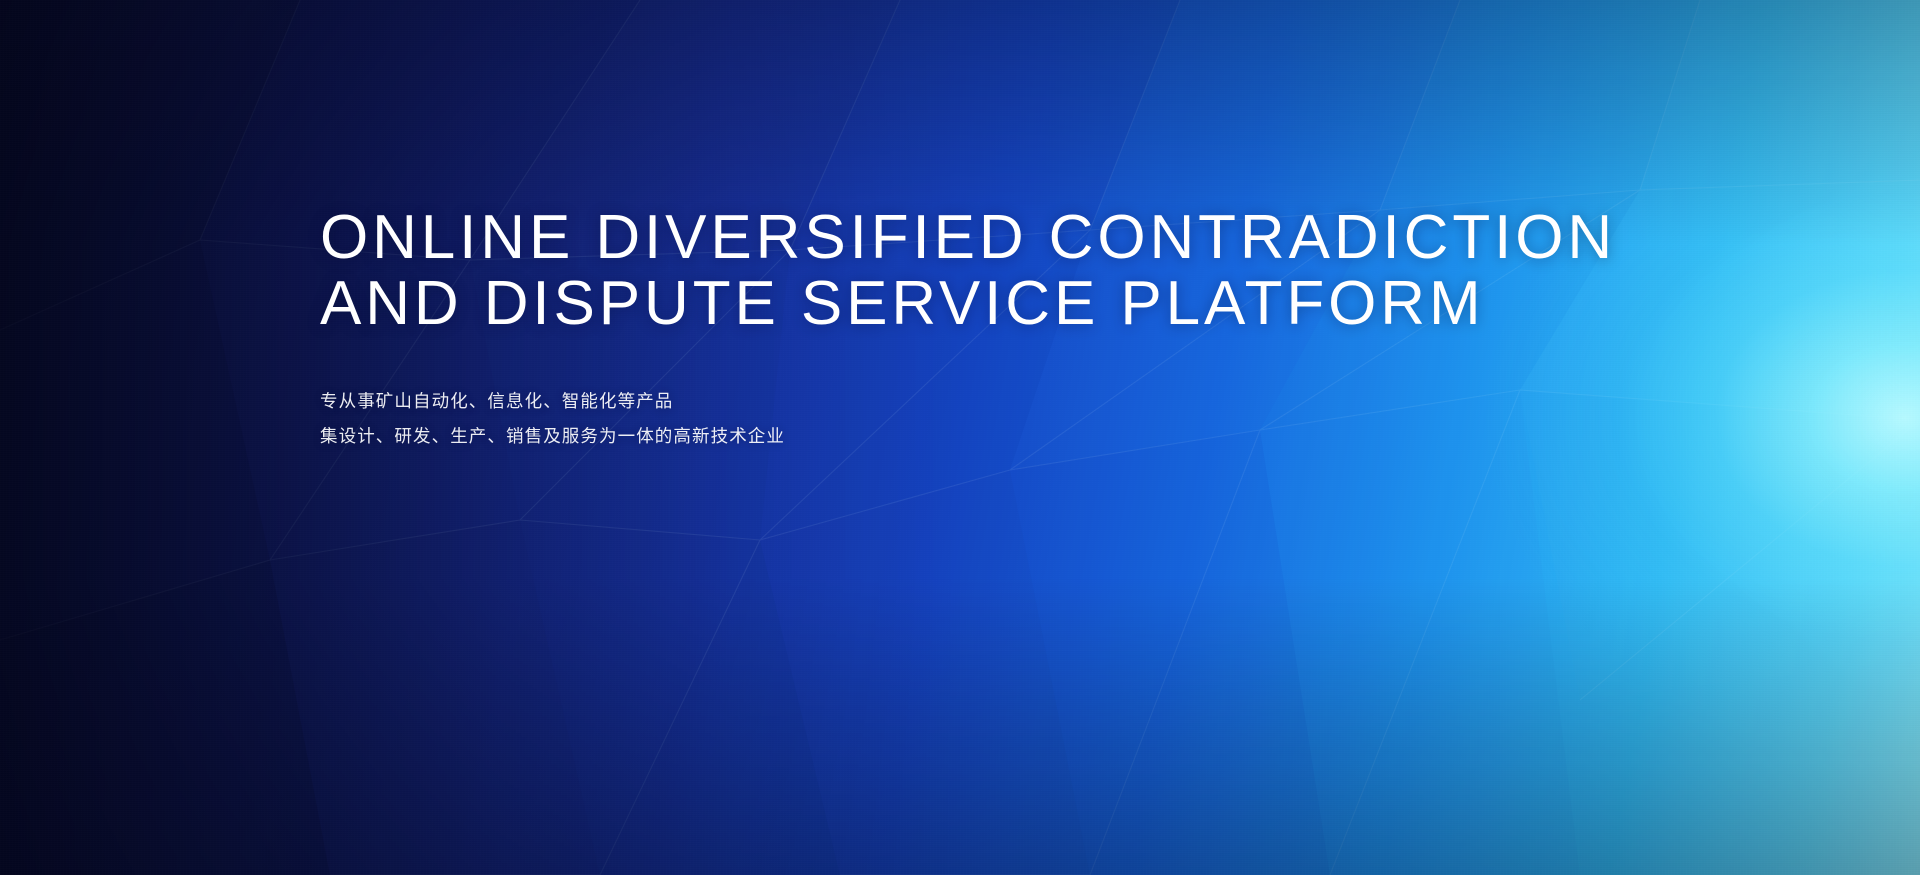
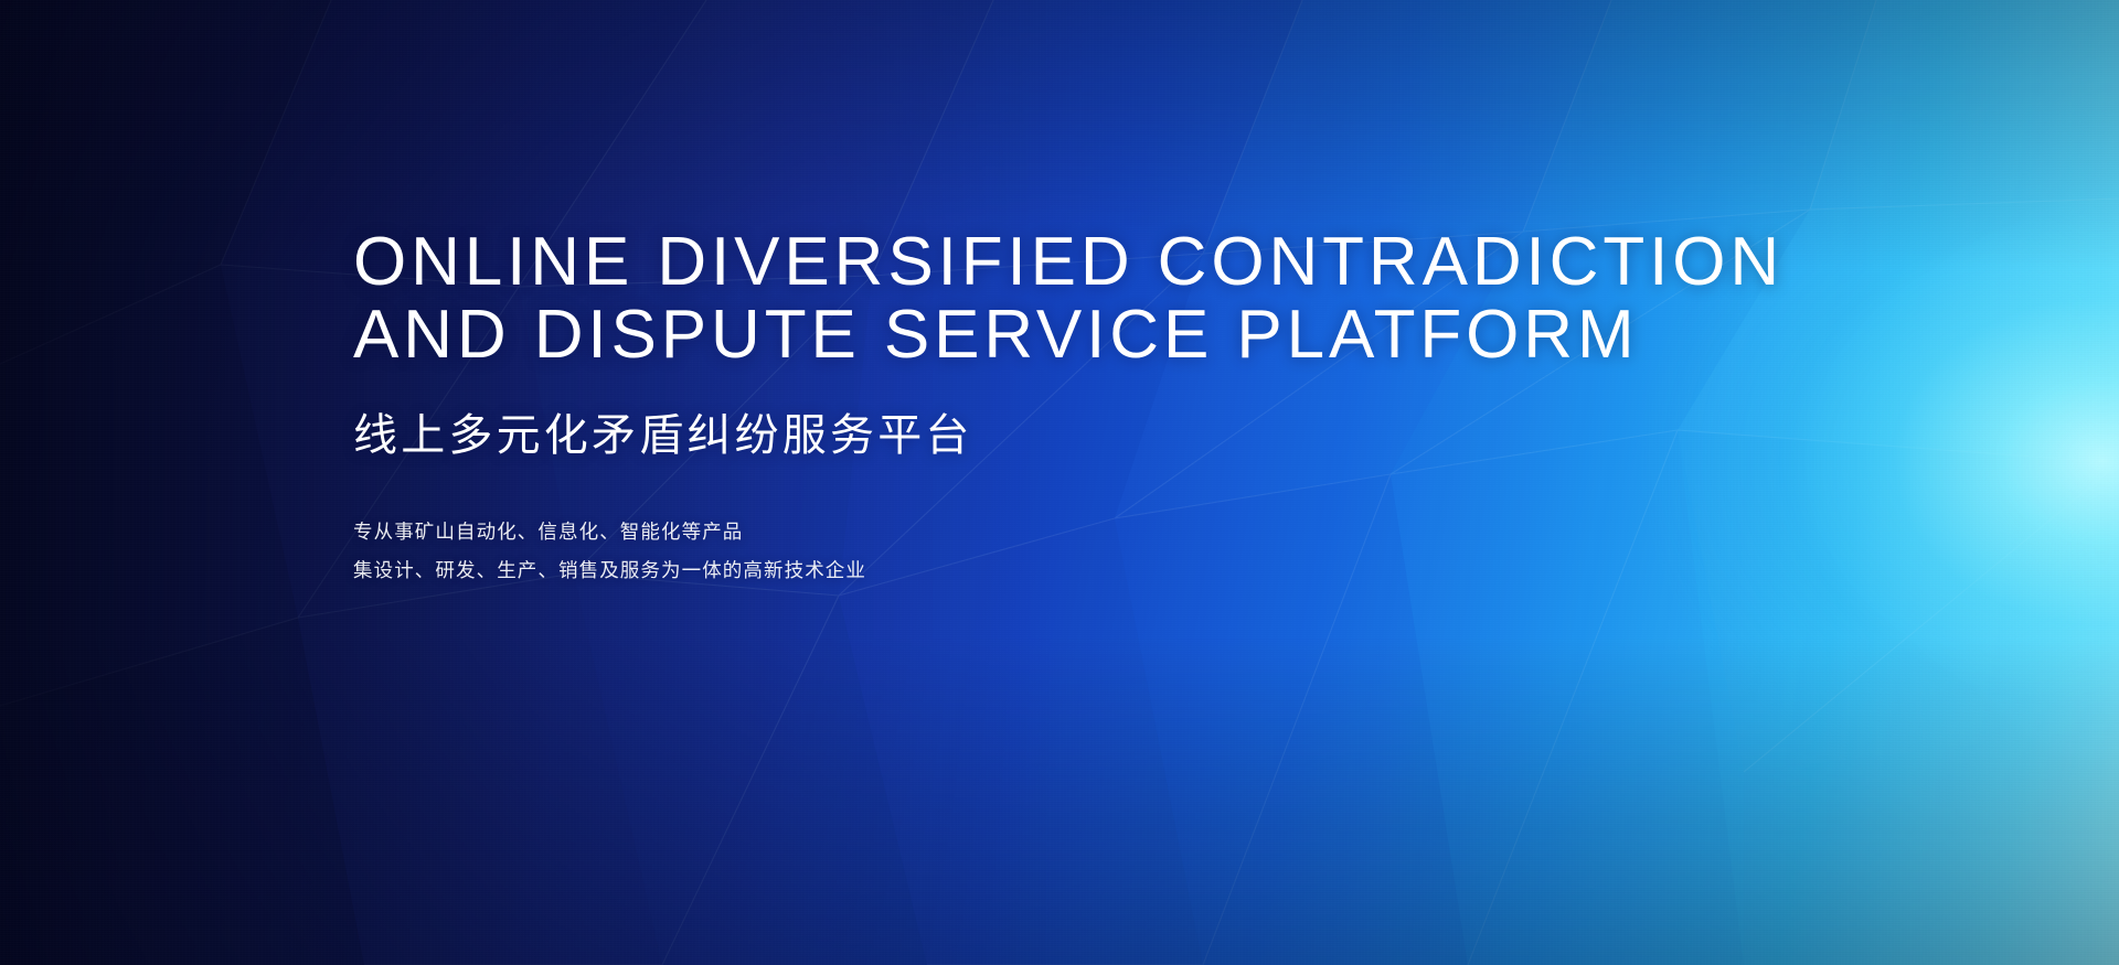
  ONLINE DIVERSIFIED CONTRADICTION
  AND DISPUTE SERVICE PLATFORM
+ 线上多元化矛盾纠纷服务平台
  专从事矿山自动化、信息化、智能化等产品
  集设计、研发、生产、销售及服务为一体的高新技术企业
